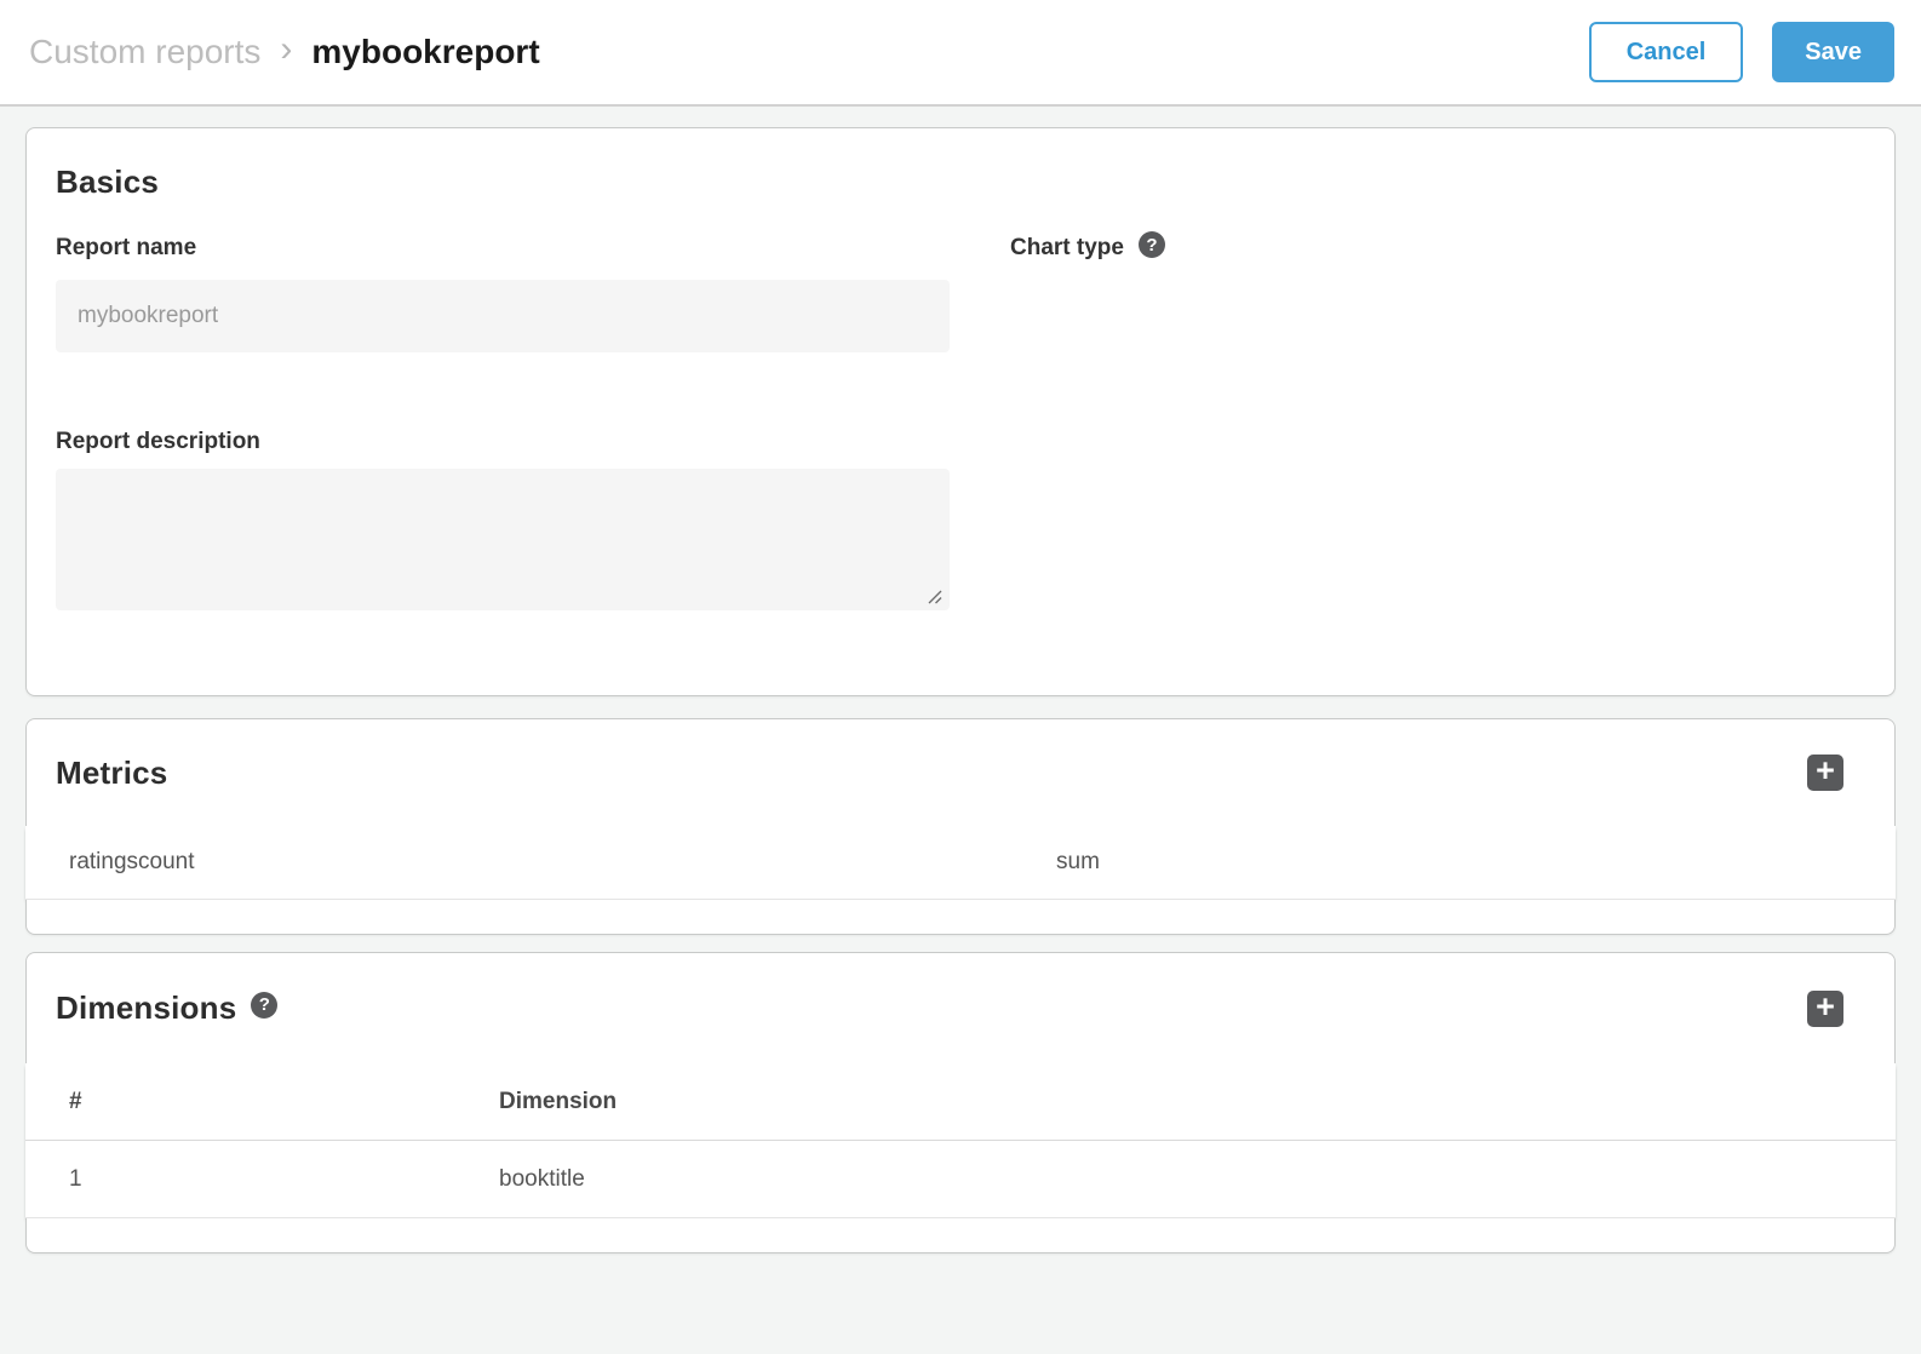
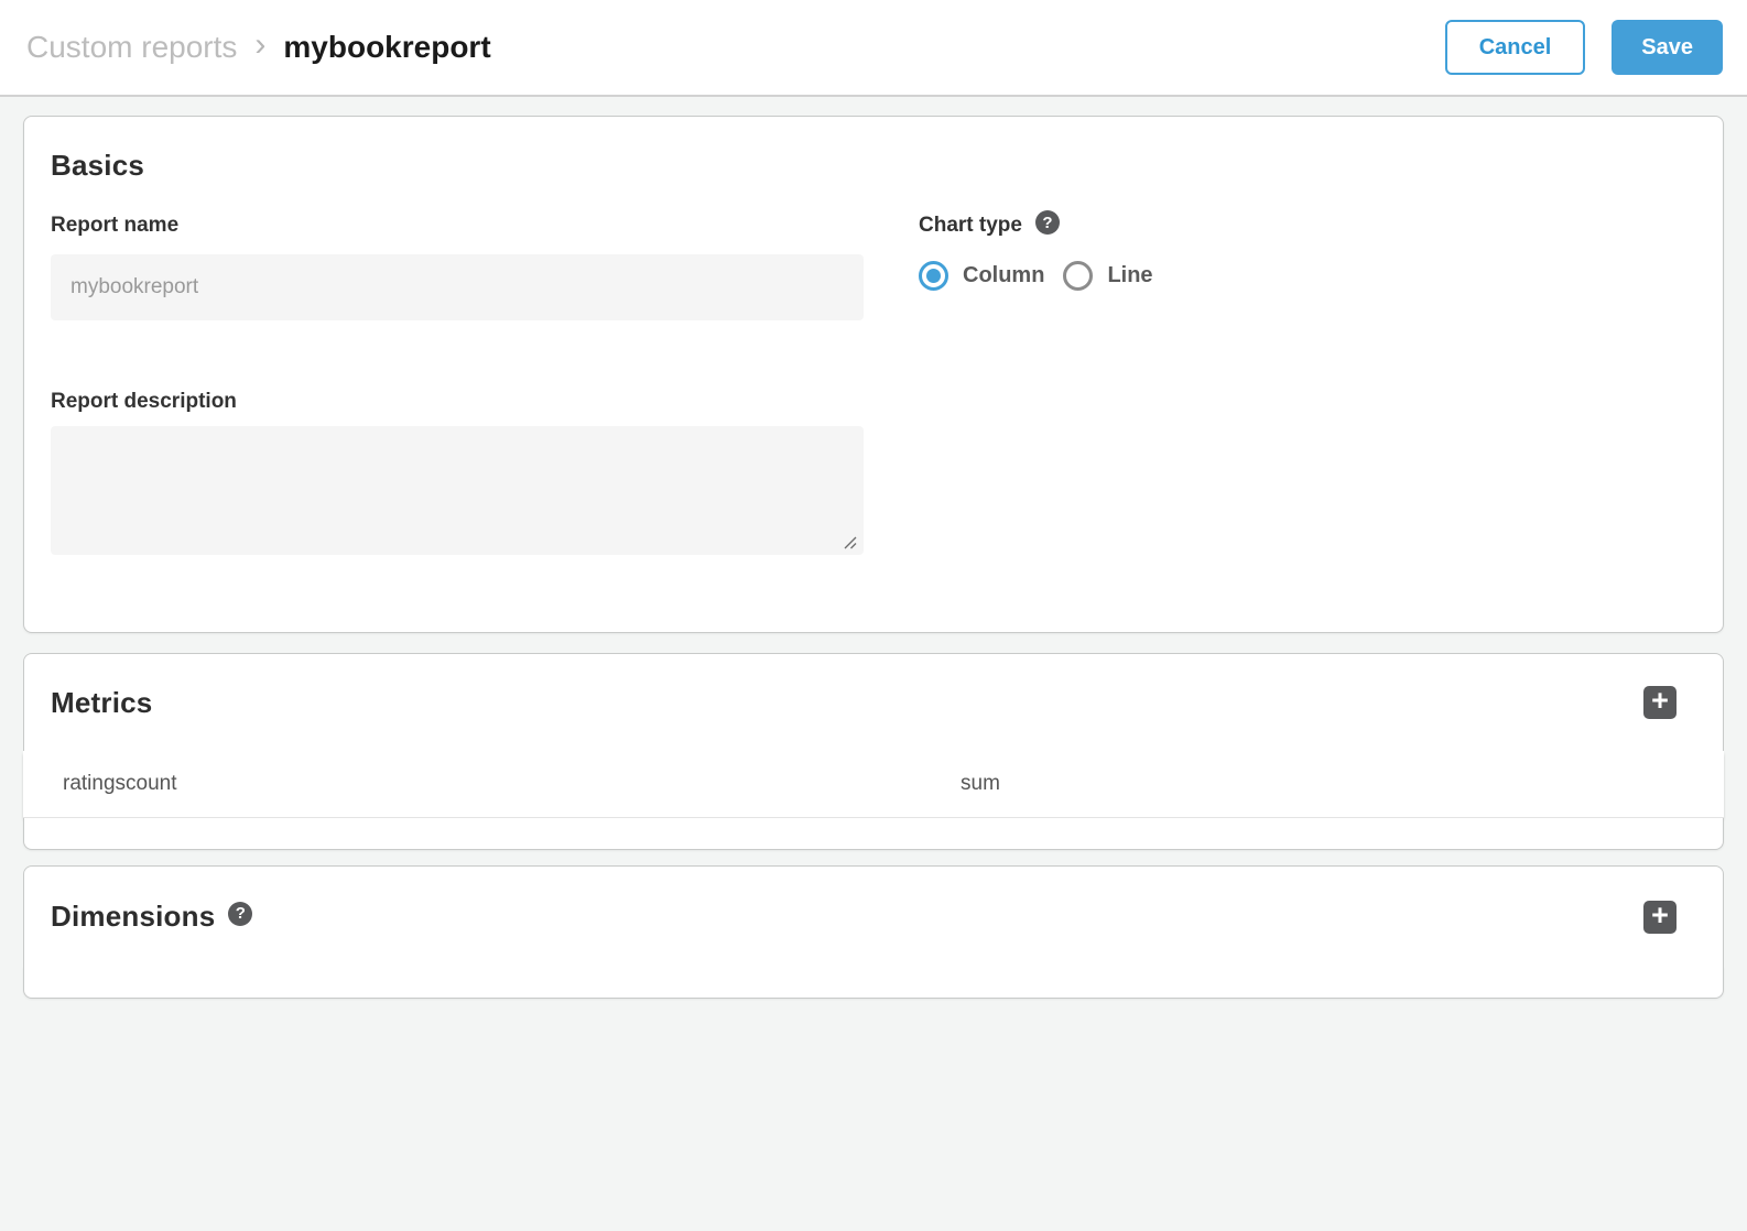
  Custom reports
  ›
  mybookreport
  Cancel
  Save
  Basics
  Report name
  mybookreport
  Report description
  Chart type
  ?
+ Column
+ Line
  Metrics
  +
  ratingscount
  sum
  Dimensions
  ?
  +
- #
- Dimension
- 1
- booktitle
